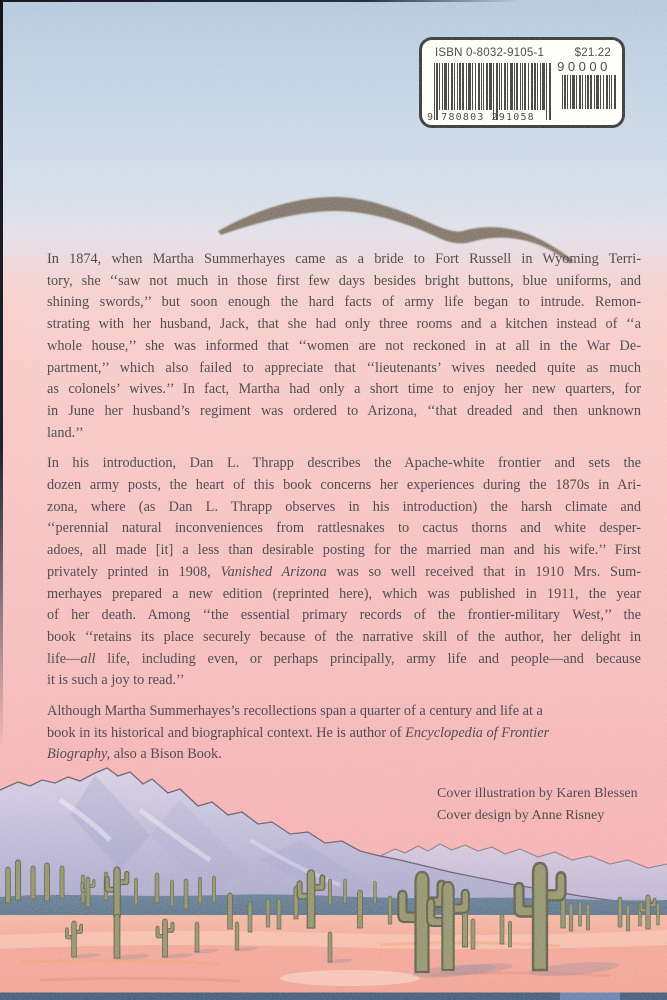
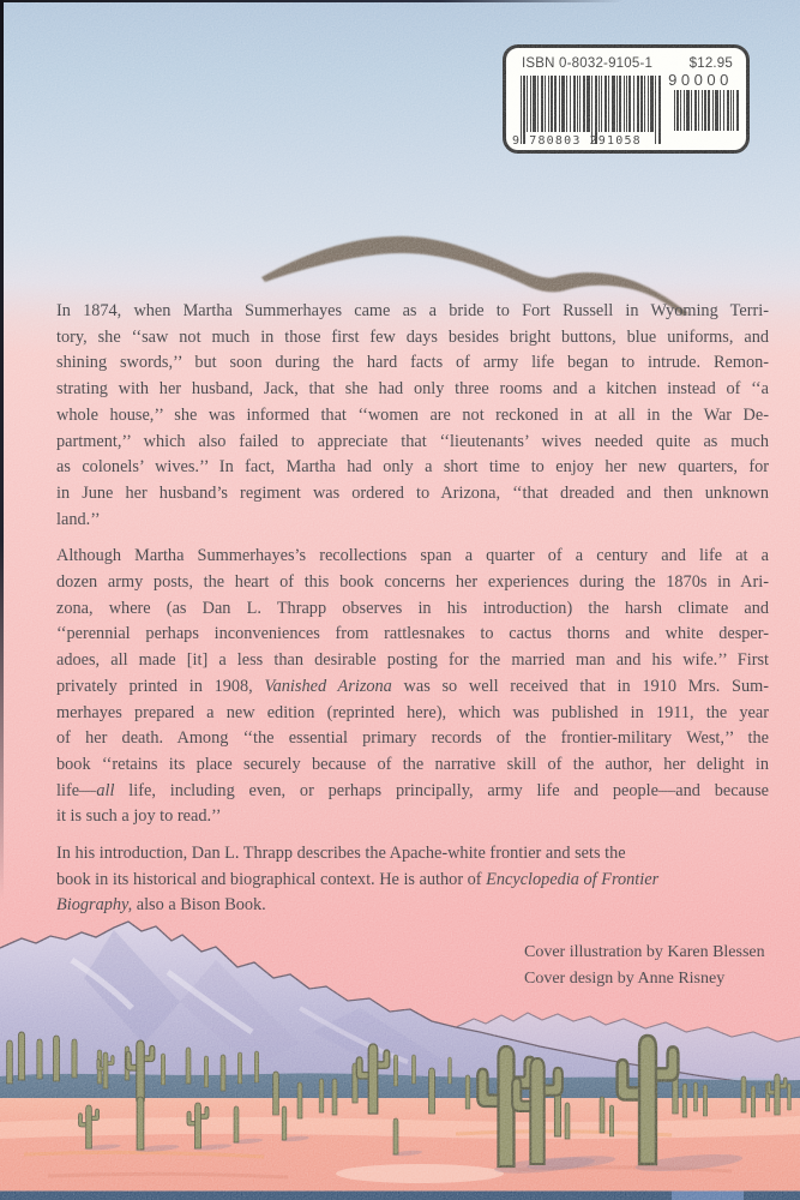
  ISBN 0-8032-9105-1
- $21.22
+ $12.95
  90000
  9
  780803
  291058
  In 1874, when Martha Summerhayes came as a bride to Fort Russell in Wyoming Terri-
  tory, she ‘‘saw not much in those first few days besides bright buttons, blue uniforms, and
- shining swords,’’ but soon enough the hard facts of army life began to intrude. Remon-
+ shining swords,’’ but soon during the hard facts of army life began to intrude. Remon-
  strating with her husband, Jack, that she had only three rooms and a kitchen instead of ‘‘a
  whole house,’’ she was informed that ‘‘women are not reckoned in at all in the War De-
  partment,’’ which also failed to appreciate that ‘‘lieutenants’ wives needed quite as much
  as colonels’ wives.’’ In fact, Martha had only a short time to enjoy her new quarters, for
  in June her husband’s regiment was ordered to Arizona, ‘‘that dreaded and then unknown
  land.’’
- In his introduction, Dan L. Thrapp describes the Apache-white frontier and sets the
+ Although Martha Summerhayes’s recollections span a quarter of a century and life at a
  dozen army posts, the heart of this book concerns her experiences during the 1870s in Ari-
  zona, where (as Dan L. Thrapp observes in his introduction) the harsh climate and
- ‘‘perennial natural inconveniences from rattlesnakes to cactus thorns and white desper-
+ ‘‘perennial perhaps inconveniences from rattlesnakes to cactus thorns and white desper-
  adoes, all made [it] a less than desirable posting for the married man and his wife.’’ First
  privately printed in 1908, Vanished Arizona was so well received that in 1910 Mrs. Sum-
  merhayes prepared a new edition (reprinted here), which was published in 1911, the year
  of her death. Among ‘‘the essential primary records of the frontier-military West,’’ the
  book ‘‘retains its place securely because of the narrative skill of the author, her delight in
  life—all life, including even, or perhaps principally, army life and people—and because
  it is such a joy to read.’’
- Although Martha Summerhayes’s recollections span a quarter of a century and life at a
+ In his introduction, Dan L. Thrapp describes the Apache-white frontier and sets the
  book in its historical and biographical context. He is author of Encyclopedia of Frontier
  Biography, also a Bison Book.
  Cover illustration by Karen Blessen
  Cover design by Anne Risney
